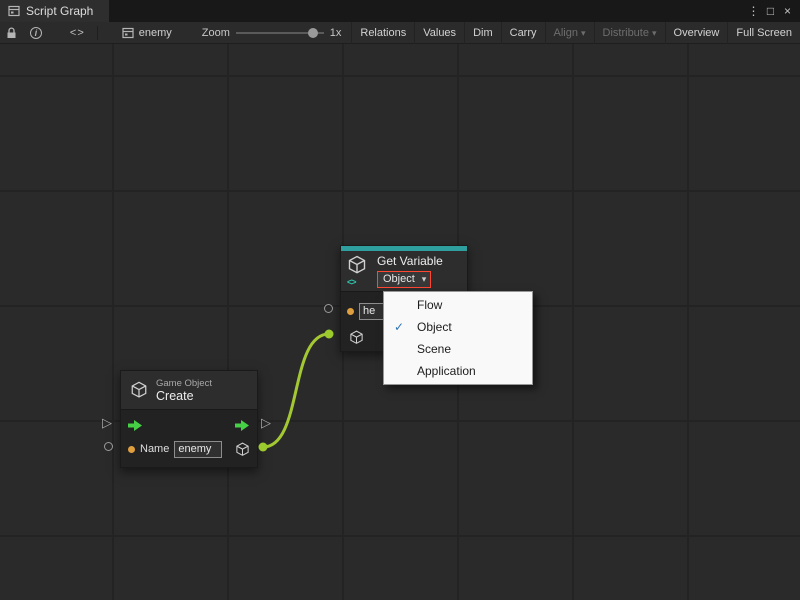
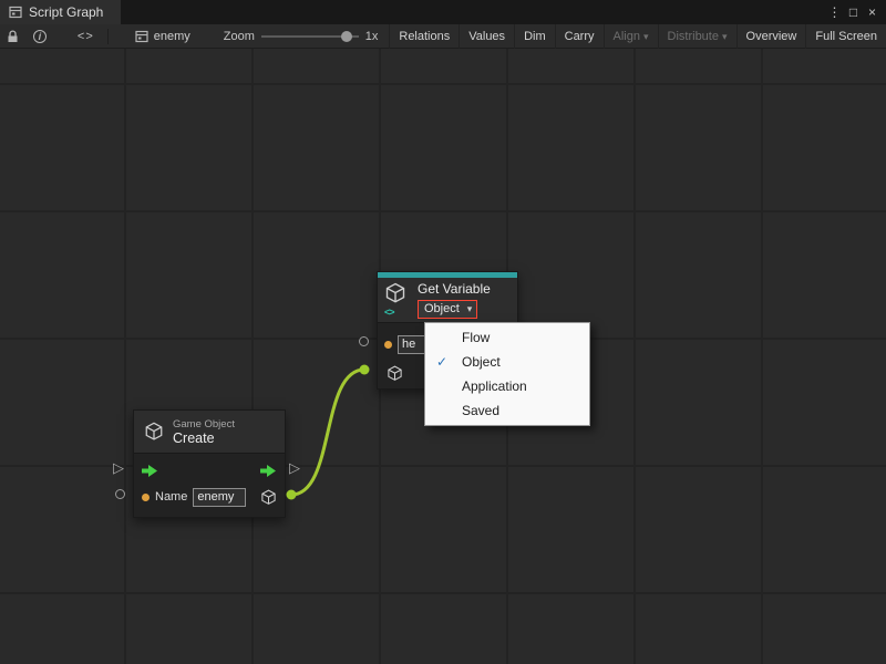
  Script Graph
  ⋮
  □
  ×
  i
  <>
  enemy
  Zoom
  1x
  Relations
  Values
  Dim
  Carry
  Align ▾
  Distribute ▾
  Overview
  Full Screen
  <>
  Get Variable
  Object
  ▾
  he
  Game Object
  Create
  Name
  enemy
  ▷
  ▷
  Flow
  ✓
  Object
- Scene
  Application
+ Saved
